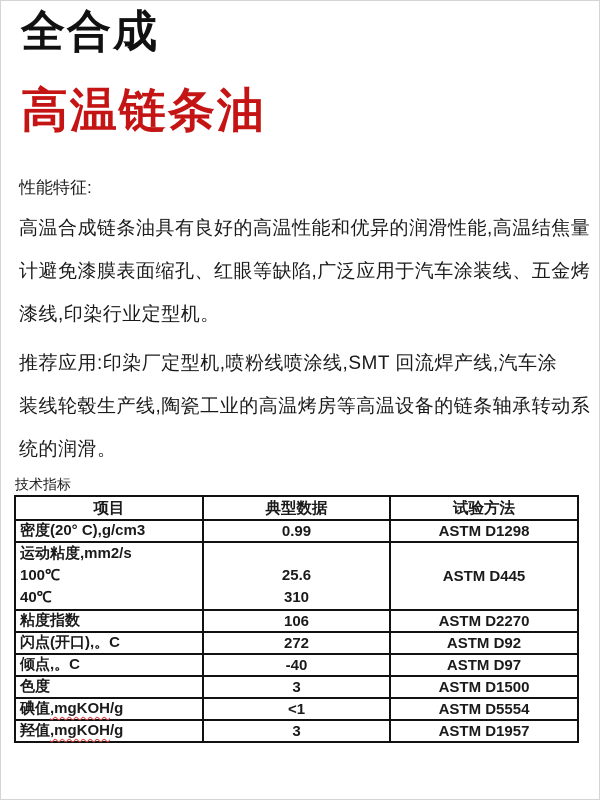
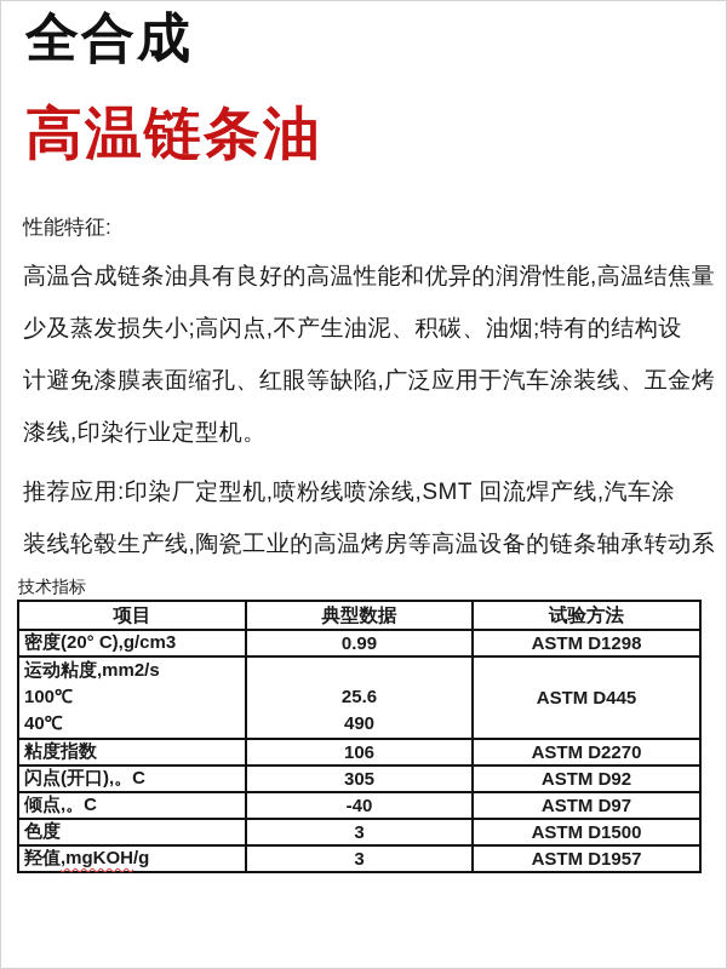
  全合成
  高温链条油
  性能特征:
  高温合成链条油具有良好的高温性能和优异的润滑性能,高温结焦量
+ 少及蒸发损失小;高闪点,不产生油泥、积碳、油烟;特有的结构设
  计避免漆膜表面缩孔、红眼等缺陷,广泛应用于汽车涂装线、五金烤
  漆线,印染行业定型机。
  推荐应用:印染厂定型机,喷粉线喷涂线,SMT 回流焊产线,汽车涂
  装线轮毂生产线,陶瓷工业的高温烤房等高温设备的链条轴承转动系
- 统的润滑。
  技术指标
  项目	典型数据	试验方法
  密度(20° C),g/cm3	0.99	ASTM D1298
- 运动粘度,mm2/s 100℃ 40℃	25.6 310	ASTM D445
+ 运动粘度,mm2/s 100℃ 40℃	25.6 490	ASTM D445
  粘度指数	106	ASTM D2270
- 闪点(开口),。C	272	ASTM D92
+ 闪点(开口),。C	305	ASTM D92
  倾点,。C	-40	ASTM D97
  色度	3	ASTM D1500
- 碘值,mgKOH/g	<1	ASTM D5554
  羟值,mgKOH/g	3	ASTM D1957
